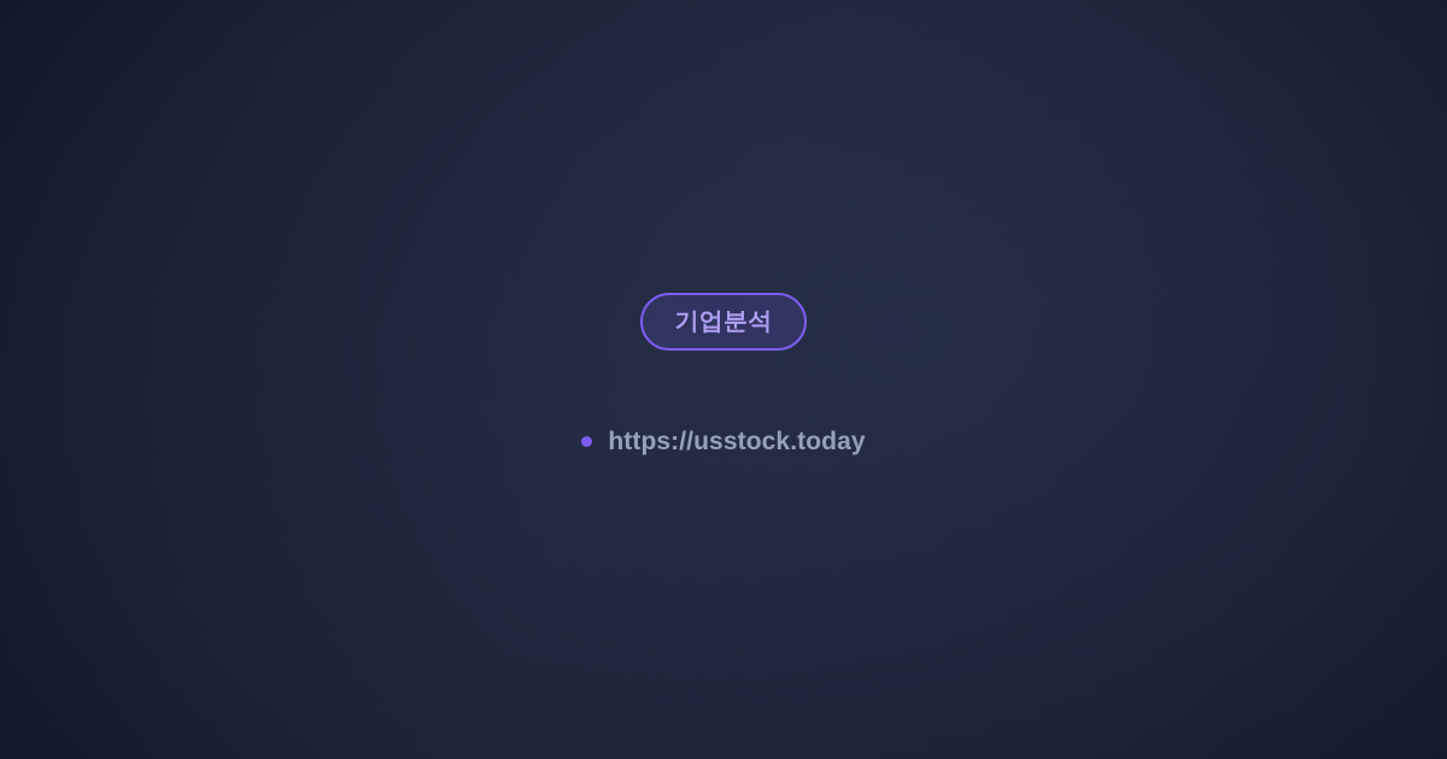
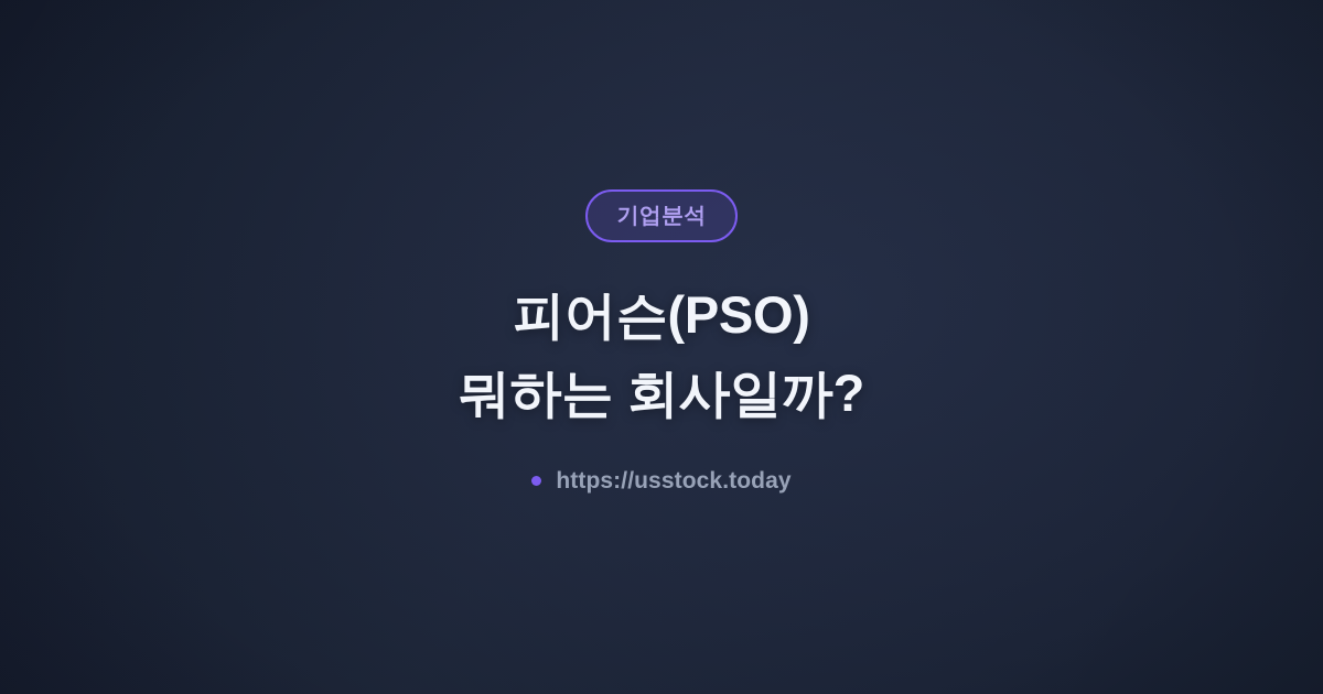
  기업분석
+ 피어슨(PSO)
+ 뭐하는 회사일까?
  https://usstock.today
